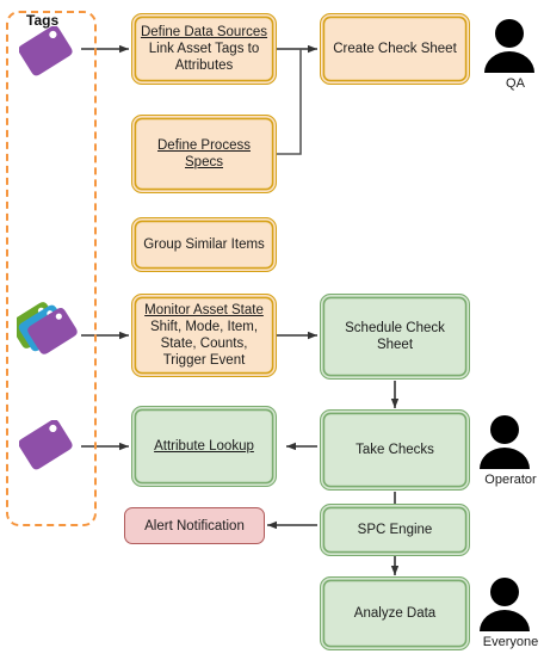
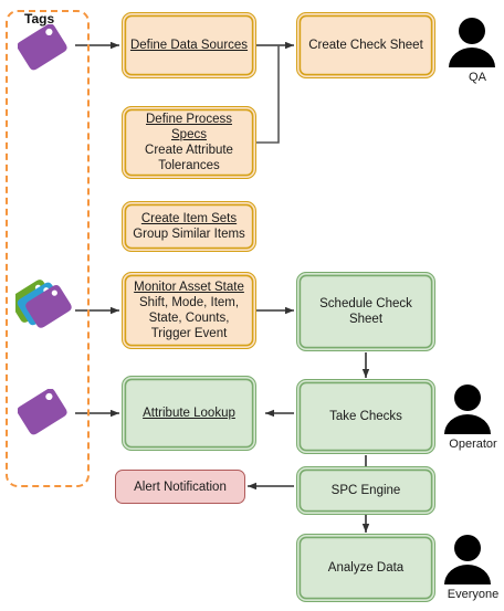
  Tags
  Define Data Sources
- Link Asset Tags to Attributes
  Define Process Specs
+ Create Attribute Tolerances
+ Create Item Sets
  Group Similar Items
  Monitor Asset State
  Shift, Mode, Item, State, Counts, Trigger Event
  Attribute Lookup
  Create Check Sheet
  Schedule Check Sheet
  Take Checks
  SPC Engine
  Analyze Data
  Alert Notification
  QA
  Operator
  Everyone
